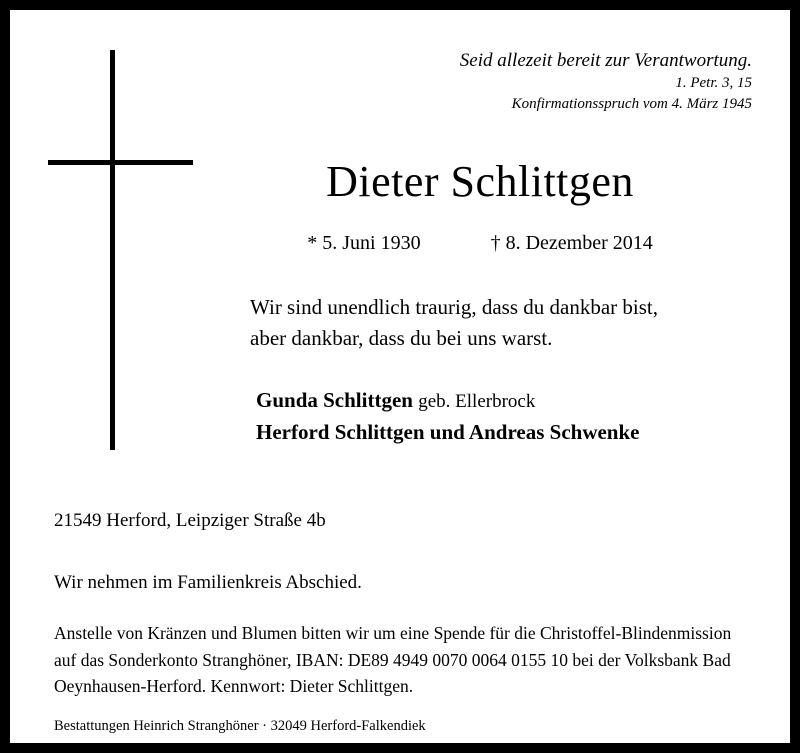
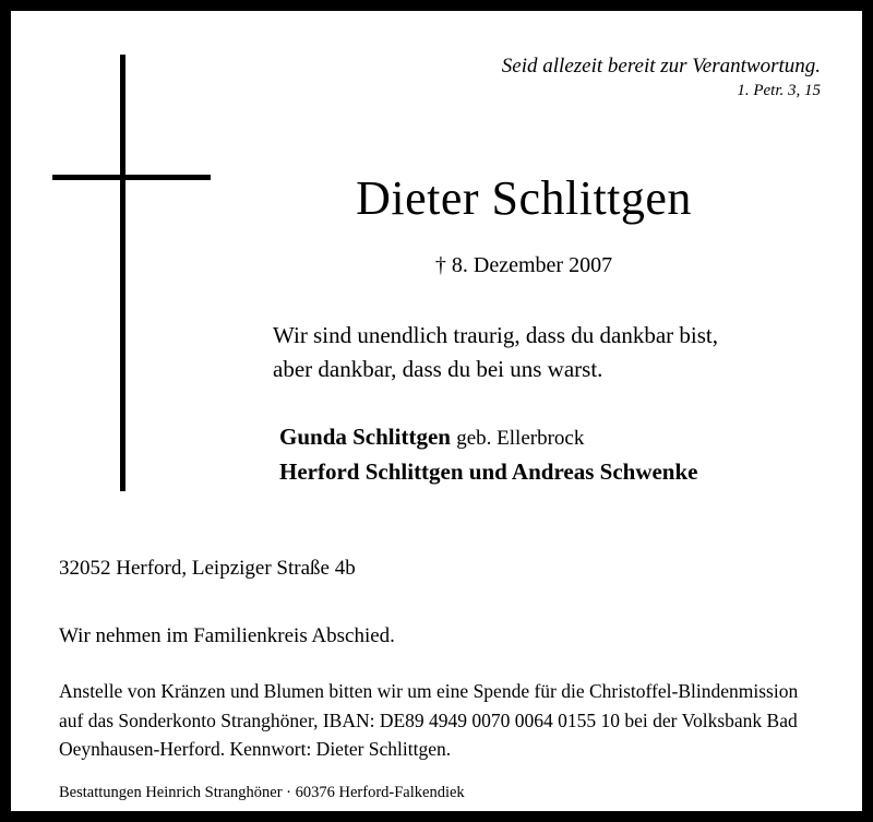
  Seid allezeit bereit zur Verantwortung.
  1. Petr. 3, 15
- Konfirmationsspruch vom 4. März 1945
  Dieter Schlittgen
- * 5. Juni 1930
- † 8. Dezember 2014
+ † 8. Dezember 2007
  Wir sind unendlich traurig, dass du dankbar bist,
  aber dankbar, dass du bei uns warst.
  Gunda Schlittgen geb. Ellerbrock
  Herford Schlittgen und Andreas Schwenke
- 21549 Herford, Leipziger Straße 4b
+ 32052 Herford, Leipziger Straße 4b
  Wir nehmen im Familienkreis Abschied.
  Anstelle von Kränzen und Blumen bitten wir um eine Spende für die Christoffel-Blindenmission
  auf das Sonderkonto Stranghöner, IBAN: DE89 4949 0070 0064 0155 10 bei der Volksbank Bad
  Oeynhausen-Herford. Kennwort: Dieter Schlittgen.
- Bestattungen Heinrich Stranghöner · 32049 Herford-Falkendiek
+ Bestattungen Heinrich Stranghöner · 60376 Herford-Falkendiek
